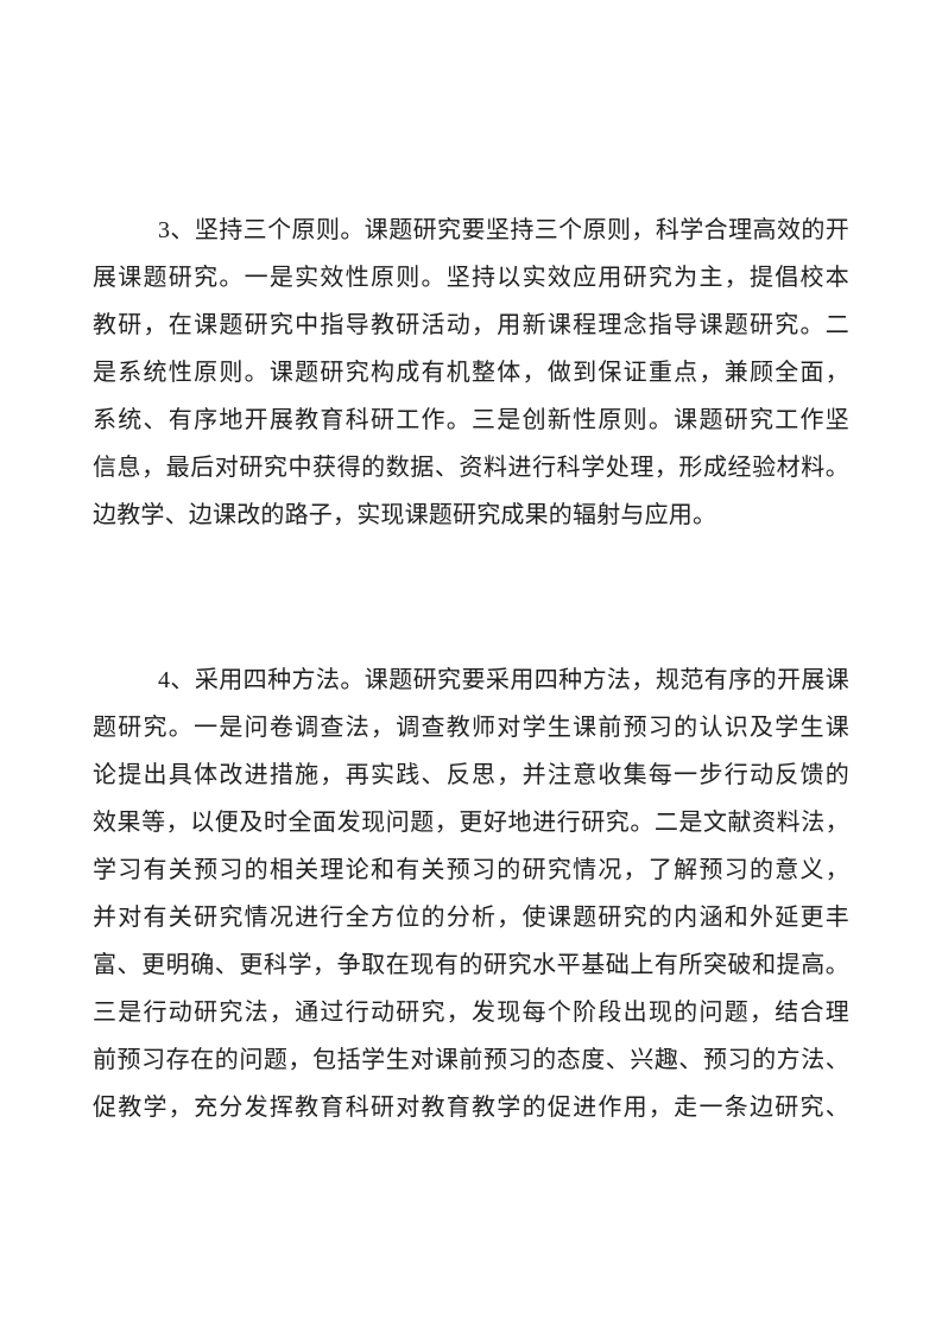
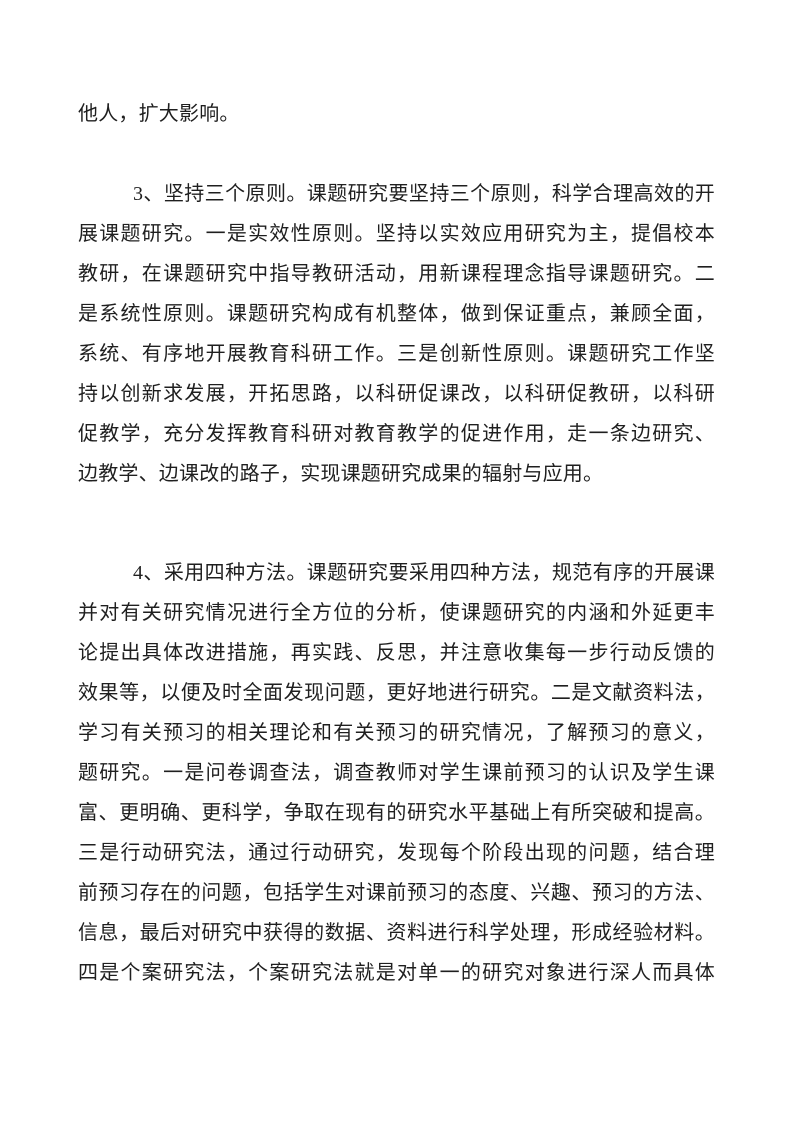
+ 他人，扩大影响。
  3、坚持三个原则。课题研究要坚持三个原则，科学合理高效的开
  展课题研究。一是实效性原则。坚持以实效应用研究为主，提倡校本
  教研，在课题研究中指导教研活动，用新课程理念指导课题研究。二
  是系统性原则。课题研究构成有机整体，做到保证重点，兼顾全面，
  系统、有序地开展教育科研工作。三是创新性原则。课题研究工作坚
+ 持以创新求发展，开拓思路，以科研促课改，以科研促教研，以科研
- 信息，最后对研究中获得的数据、资料进行科学处理，形成经验材料。
+ 促教学，充分发挥教育科研对教育教学的促进作用，走一条边研究、
  边教学、边课改的路子，实现课题研究成果的辐射与应用。
  4、采用四种方法。课题研究要采用四种方法，规范有序的开展课
- 题研究。一是问卷调查法，调查教师对学生课前预习的认识及学生课
+ 并对有关研究情况进行全方位的分析，使课题研究的内涵和外延更丰
  论提出具体改进措施，再实践、反思，并注意收集每一步行动反馈的
  效果等，以便及时全面发现问题，更好地进行研究。二是文献资料法，
  学习有关预习的相关理论和有关预习的研究情况，了解预习的意义，
- 并对有关研究情况进行全方位的分析，使课题研究的内涵和外延更丰
+ 题研究。一是问卷调查法，调查教师对学生课前预习的认识及学生课
  富、更明确、更科学，争取在现有的研究水平基础上有所突破和提高。
  三是行动研究法，通过行动研究，发现每个阶段出现的问题，结合理
  前预习存在的问题，包括学生对课前预习的态度、兴趣、预习的方法、
- 促教学，充分发挥教育科研对教育教学的促进作用，走一条边研究、
+ 信息，最后对研究中获得的数据、资料进行科学处理，形成经验材料。
+ 四是个案研究法，个案研究法就是对单一的研究对象进行深人而具体
